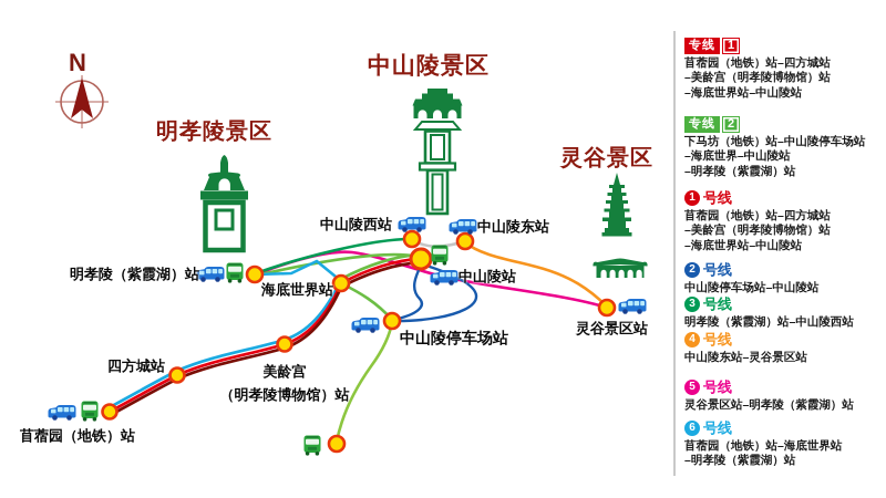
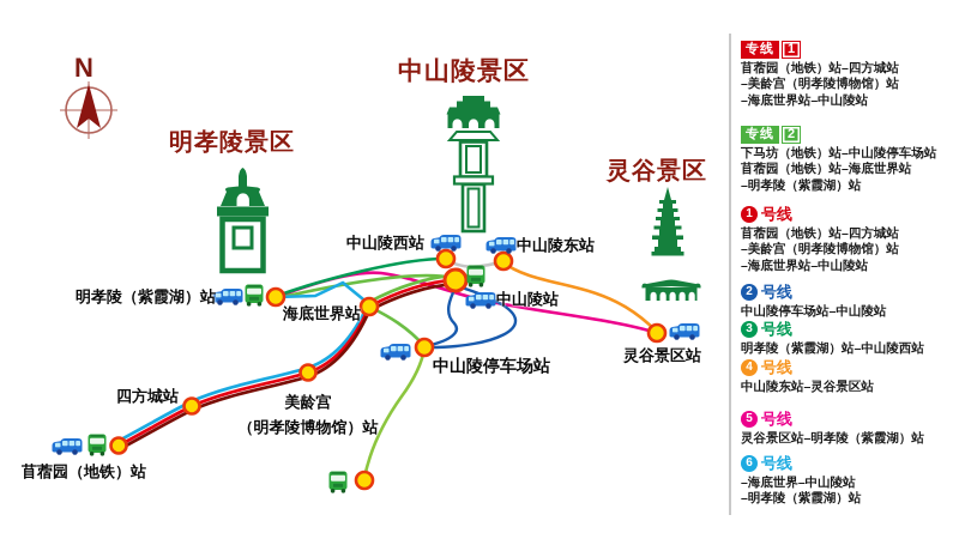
  N
  中山陵景区
  明孝陵景区
  灵谷景区
  苜蓿园（地铁）站
  四方城站
  美龄宫
  （明孝陵博物馆）站
  海底世界站
  明孝陵（紫霞湖）站
  中山陵西站
  中山陵东站
  中山陵站
  中山陵停车场站
  灵谷景区站
  专线
  1
  苜蓿园（地铁）站–四方城站
  –美龄宫（明孝陵博物馆）站
  –海底世界站–中山陵站
  专线
  2
  下马坊（地铁）站–中山陵停车场站
- –海底世界–中山陵站
+ 苜蓿园（地铁）站–海底世界站
  –明孝陵（紫霞湖）站
  1
  号线
  苜蓿园（地铁）站–四方城站
  –美龄宫（明孝陵博物馆）站
  –海底世界站–中山陵站
  2
  号线
  中山陵停车场站–中山陵站
  3
  号线
  明孝陵（紫霞湖）站–中山陵西站
  4
  号线
  中山陵东站–灵谷景区站
  5
  号线
  灵谷景区站–明孝陵（紫霞湖）站
  6
  号线
- 苜蓿园（地铁）站–海底世界站
+ –海底世界–中山陵站
  –明孝陵（紫霞湖）站
